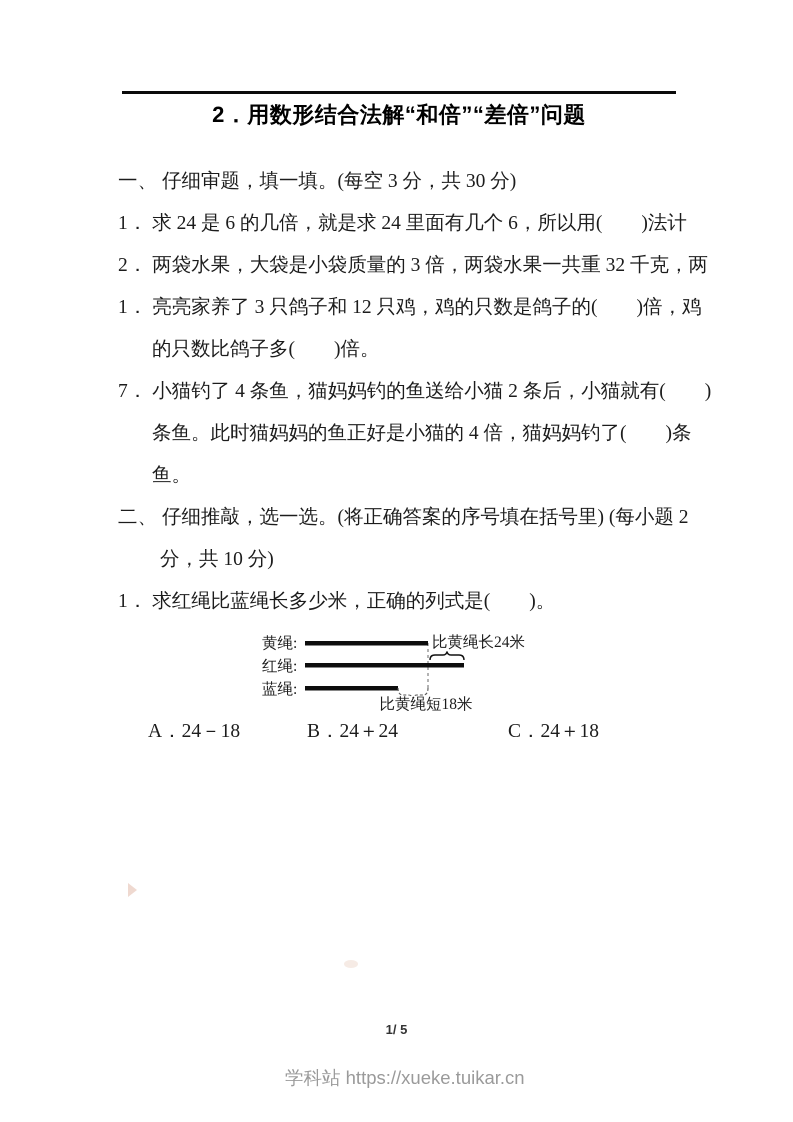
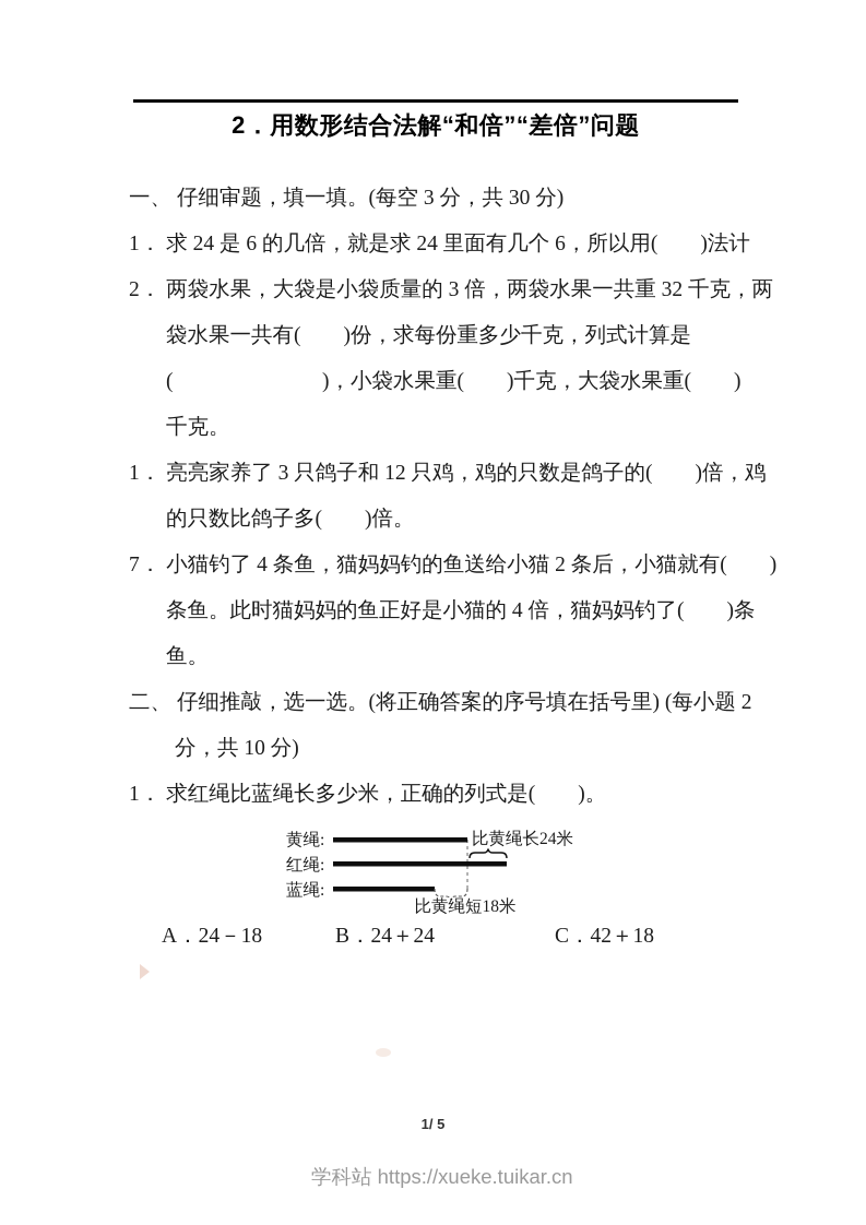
  2．用数形结合法解“和倍”“差倍”问题
  一、 仔细审题，填一填。(每空 3 分，共 30 分)
  1． 求 24 是 6 的几倍，就是求 24 里面有几个 6，所以用( )法计
  2． 两袋水果，大袋是小袋质量的 3 倍，两袋水果一共重 32 千克，两
+ 袋水果一共有( )份，求每份重多少千克，列式计算是
+ ( )，小袋水果重( )千克，大袋水果重( )
+ 千克。
  1． 亮亮家养了 3 只鸽子和 12 只鸡，鸡的只数是鸽子的( )倍，鸡
  的只数比鸽子多( )倍。
  7． 小猫钓了 4 条鱼，猫妈妈钓的鱼送给小猫 2 条后，小猫就有( )
  条鱼。此时猫妈妈的鱼正好是小猫的 4 倍，猫妈妈钓了( )条
  鱼。
  二、 仔细推敲，选一选。(将正确答案的序号填在括号里) (每小题 2
  分，共 10 分)
  1． 求红绳比蓝绳长多少米，正确的列式是( )。
  黄绳:
  红绳:
  蓝绳:
  比黄绳长24米
  比黄绳短18米
  A．24－18
  B．24＋24
- C．24＋18
+ C．42＋18
  1/ 5
  学科站 https://xueke.tuikar.cn
